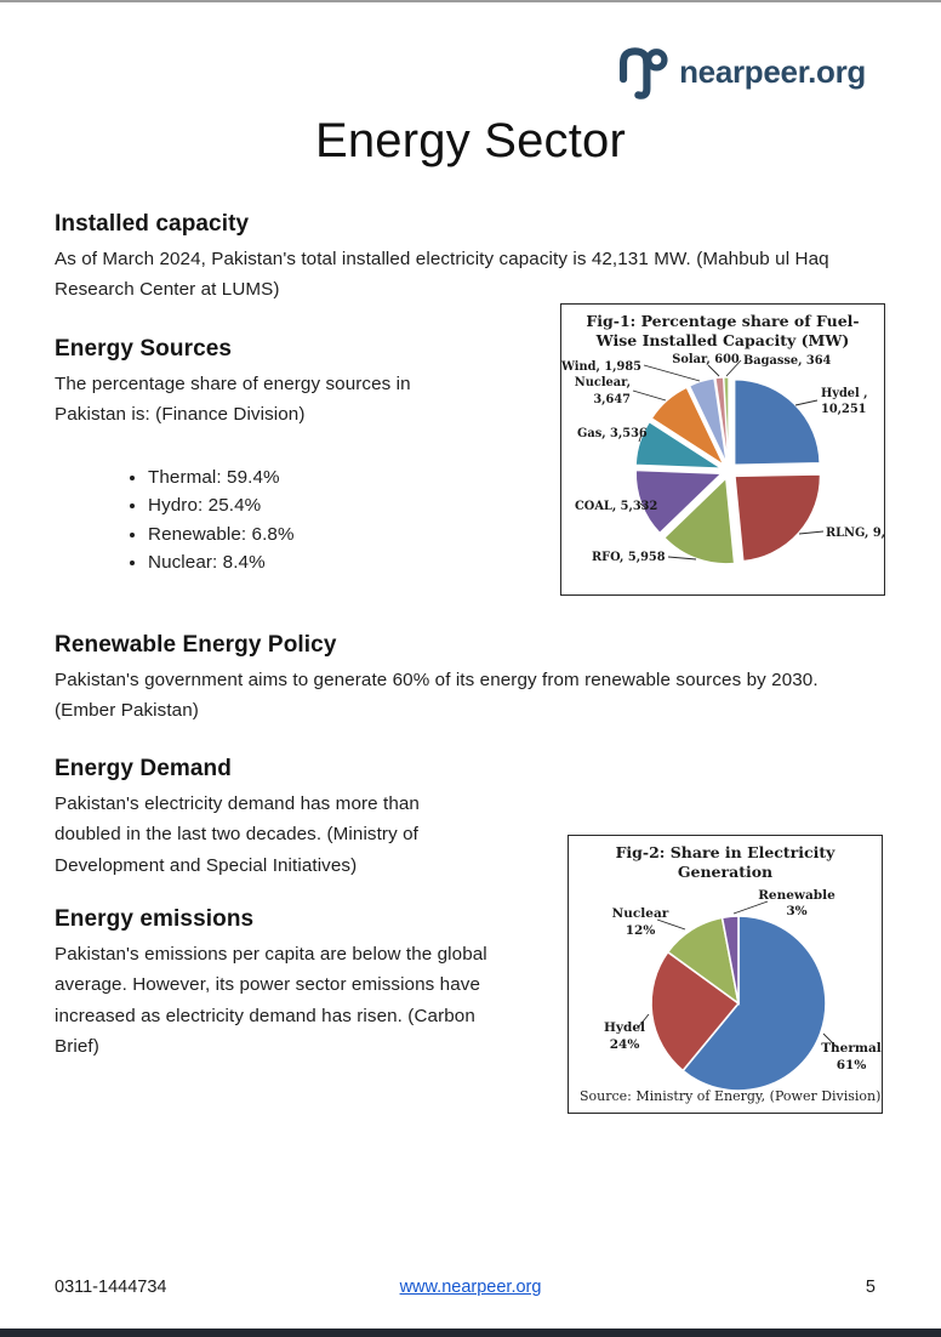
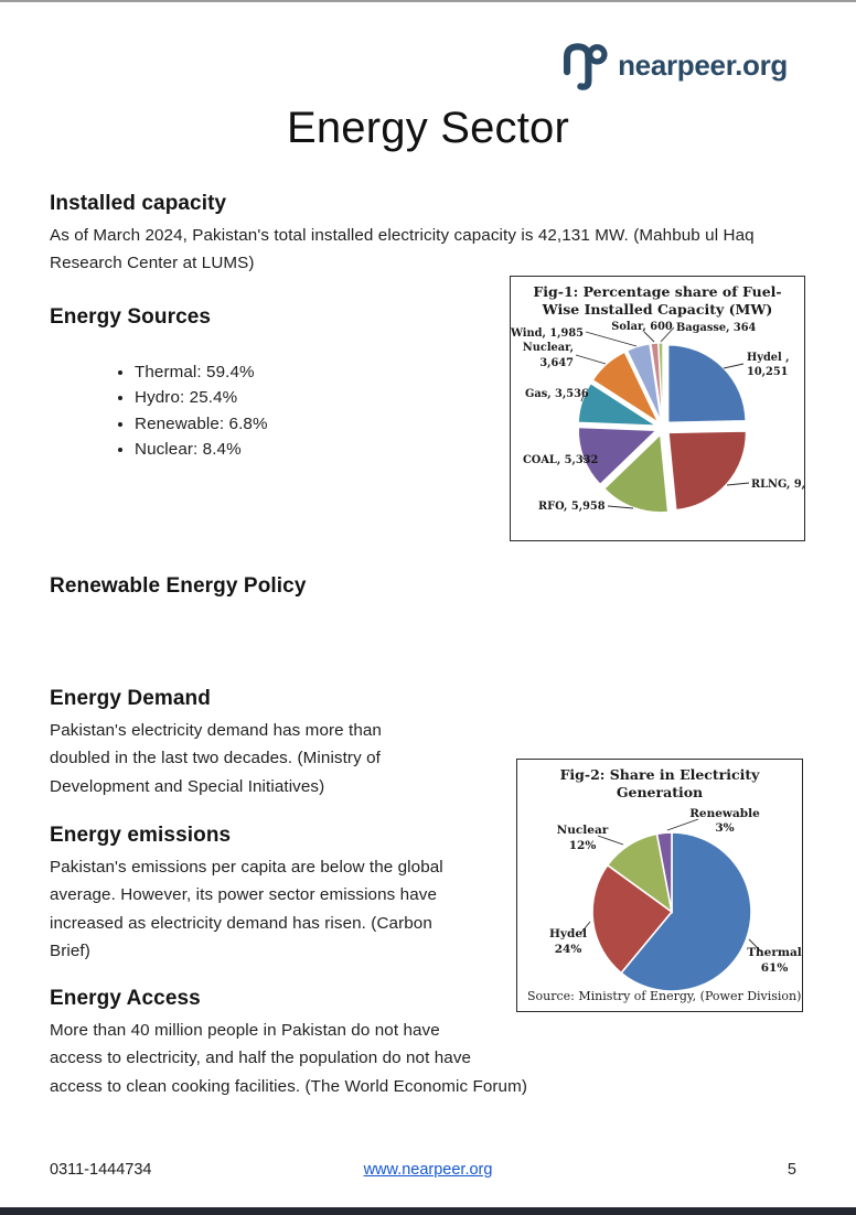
  nearpeer.org
  Energy Sector
  Installed capacity
  As of March 2024, Pakistan's total installed electricity capacity is 42,131 MW. (Mahbub ul Haq Research Center at LUMS)
  Energy Sources
- The percentage share of energy sources in Pakistan is: (Finance Division)
  Thermal: 59.4%
  Hydro: 25.4%
  Renewable: 6.8%
  Nuclear: 8.4%
  Renewable Energy Policy
- Pakistan's government aims to generate 60% of its energy from renewable sources by 2030. (Ember Pakistan)
  Energy Demand
  Pakistan's electricity demand has more than doubled in the last two decades. (Ministry of Development and Special Initiatives)
  Energy emissions
  Pakistan's emissions per capita are below the global average. However, its power sector emissions have increased as electricity demand has risen. (Carbon Brief)
+ Energy Access
+ More than 40 million people in Pakistan do not have access to electricity, and half the population do not have access to clean cooking facilities. (The World Economic Forum)
  Fig-1: Percentage share of Fuel-Wise Installed Capacity (MW)
  Hydel , 10,251
  RLNG, 9,
  RFO, 5,958
  COAL, 5,332
  Gas, 3,536
  Nuclear, 3,647
  Wind, 1,985
  Solar, 600
  Bagasse, 364
  Fig-2: Share in Electricity Generation
  Thermal 61%
  Hydel 24%
  Nuclear 12%
  Renewable 3%
  Source: Ministry of Energy, (Power Division)
  0311-1444734
  www.nearpeer.org
  5
